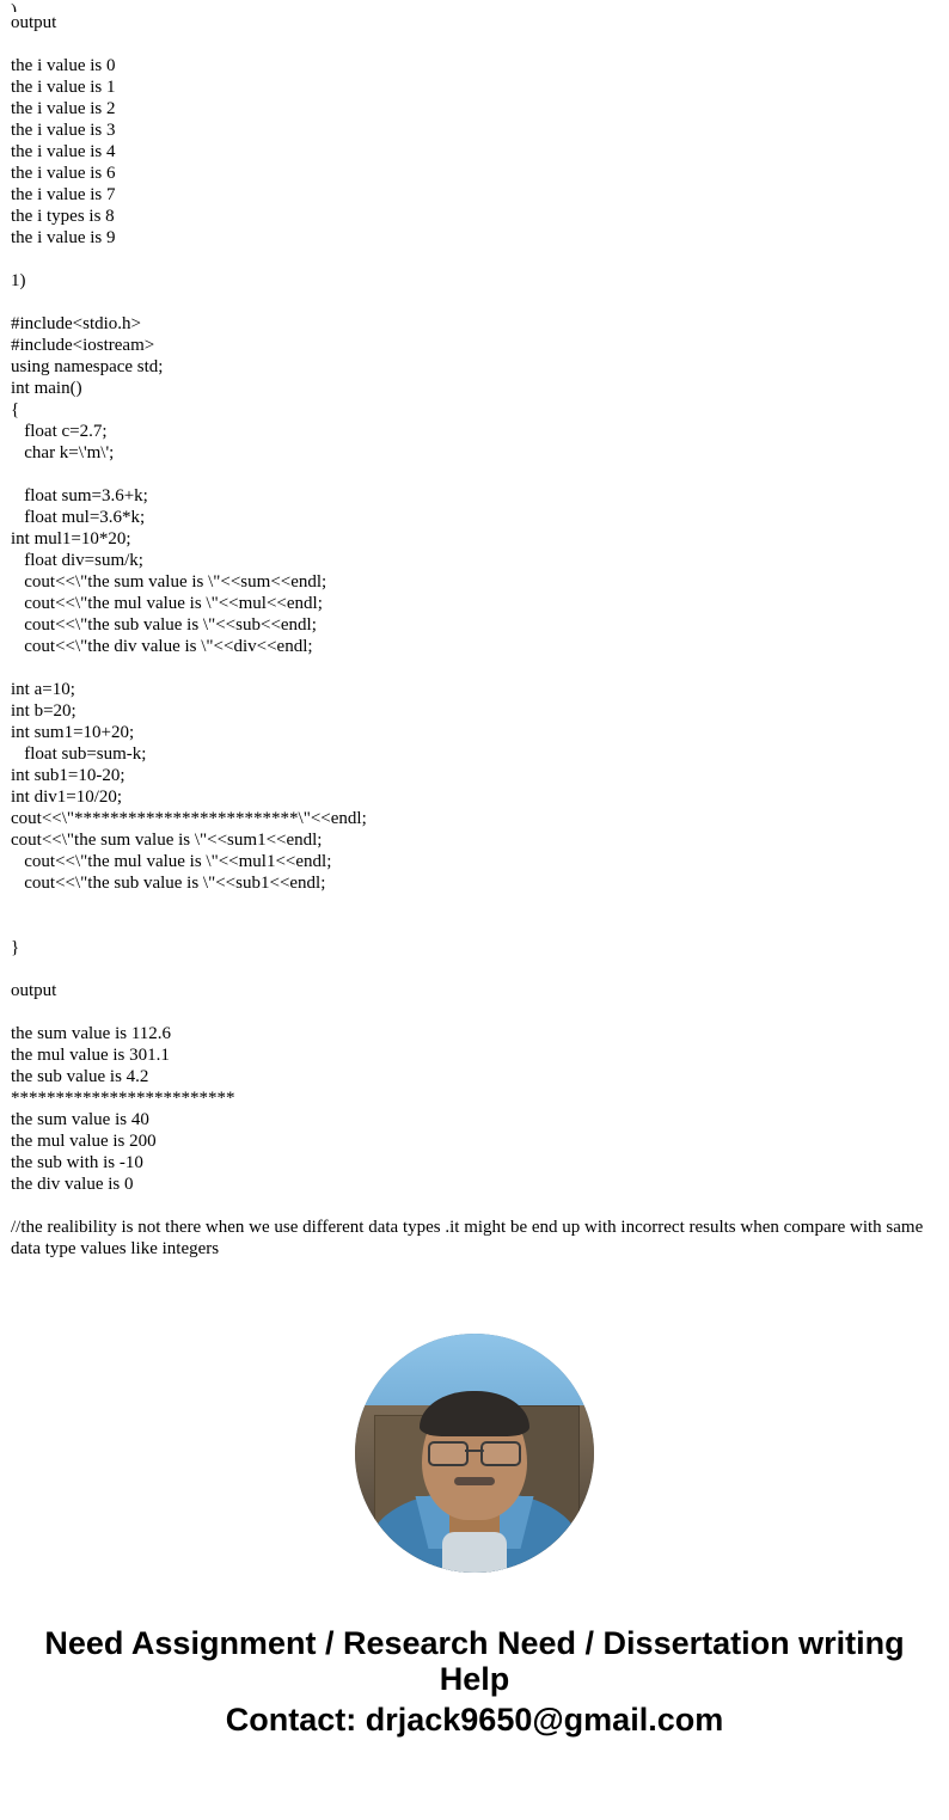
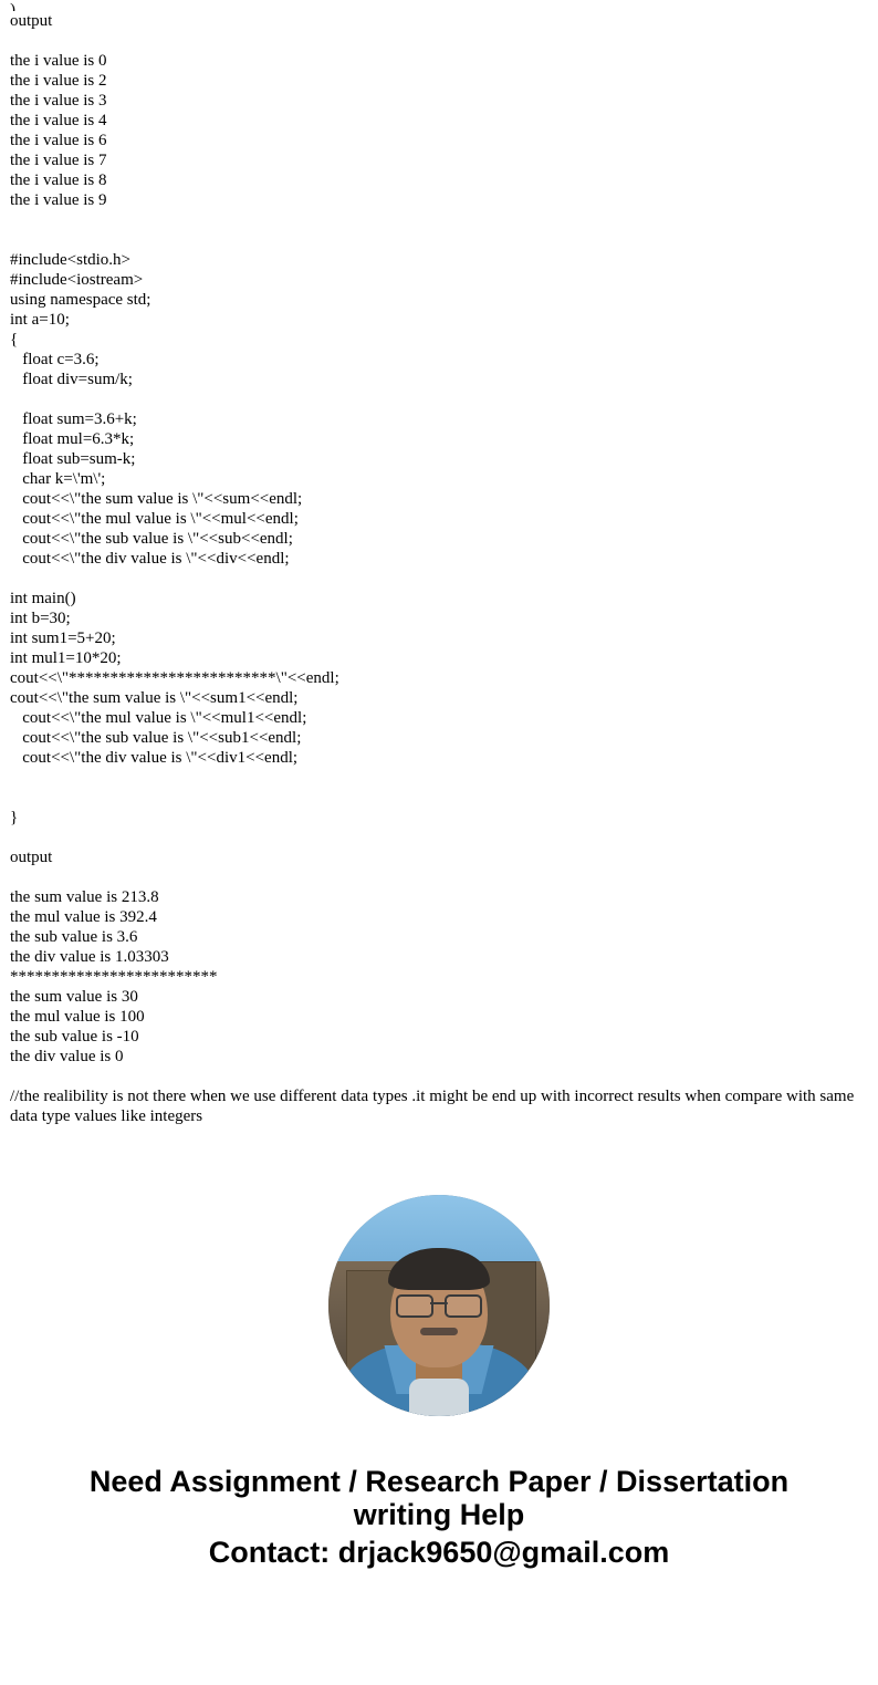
  )
  output
  the i value is 0
- the i value is 1
  the i value is 2
  the i value is 3
  the i value is 4
  the i value is 6
  the i value is 7
- the i types is 8
+ the i value is 8
  the i value is 9
- 1)
  #include<stdio.h>
  #include<iostream>
  using namespace std;
- int main()
+ int a=10;
  {
- float c=2.7;
+ float c=3.6;
- char k=\'m\';
+ float div=sum/k;
  float sum=3.6+k;
- float mul=3.6*k;
+ float mul=6.3*k;
- int mul1=10*20;
+ float sub=sum-k;
- float div=sum/k;
+ char k=\'m\';
  cout<<\"the sum value is \"<<sum<<endl;
  cout<<\"the mul value is \"<<mul<<endl;
  cout<<\"the sub value is \"<<sub<<endl;
  cout<<\"the div value is \"<<div<<endl;
- int a=10;
+ int main()
- int b=20;
+ int b=30;
- int sum1=10+20;
+ int sum1=5+20;
- float sub=sum-k;
+ int mul1=10*20;
- int sub1=10-20;
- int div1=10/20;
  cout<<\"*************************\"<<endl;
  cout<<\"the sum value is \"<<sum1<<endl;
  cout<<\"the mul value is \"<<mul1<<endl;
  cout<<\"the sub value is \"<<sub1<<endl;
+ cout<<\"the div value is \"<<div1<<endl;
  }
  output
- the sum value is 112.6
+ the sum value is 213.8
- the mul value is 301.1
+ the mul value is 392.4
- the sub value is 4.2
+ the sub value is 3.6
+ the div value is 1.03303
  *************************
- the sum value is 40
+ the sum value is 30
- the mul value is 200
+ the mul value is 100
- the sub with is -10
+ the sub value is -10
  the div value is 0
  //the realibility is not there when we use different data types .it might be end up with incorrect results when compare with same data type values like integers
- Need Assignment / Research Need / Dissertation writing Help
+ Need Assignment / Research Paper / Dissertation writing Help
  Contact: drjack9650@gmail.com
